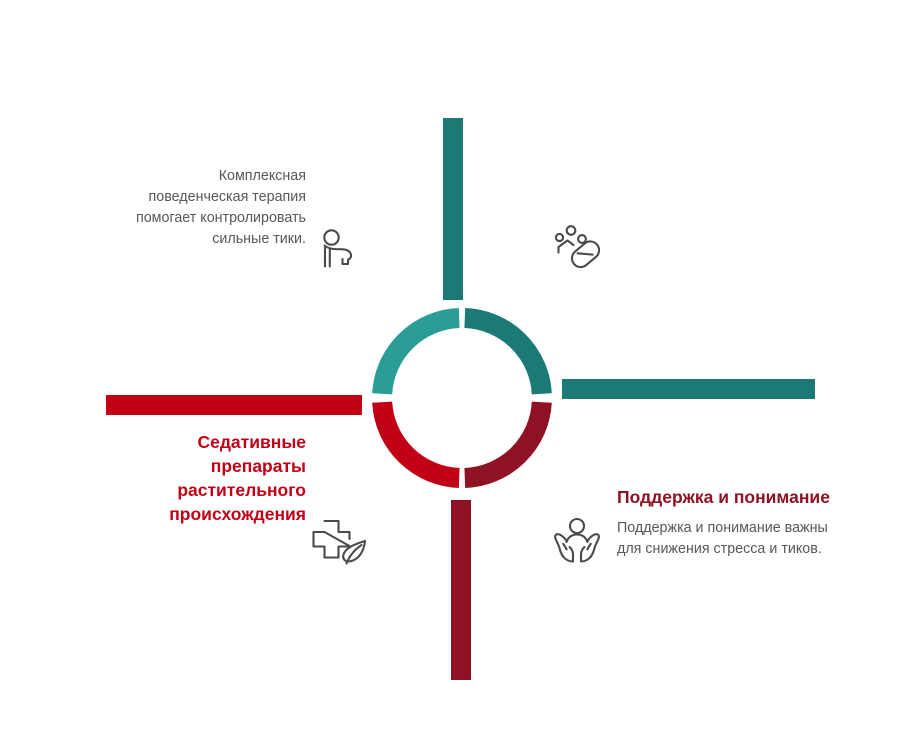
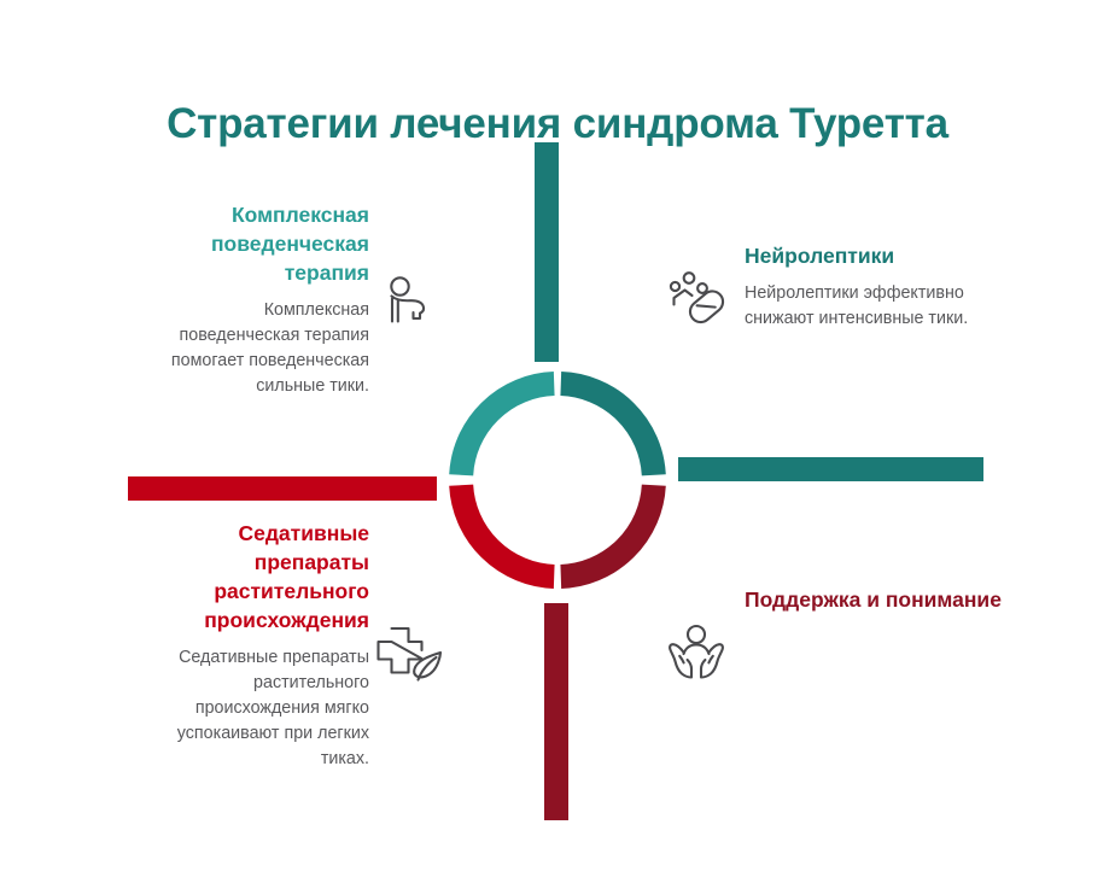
+ Стратегии лечения синдрома Туретта
+ Комплексная поведенческая терапия
- Комплексная поведенческая терапия помогает контролировать сильные тики.
+ Комплексная поведенческая терапия помогает поведенческая сильные тики.
+ Нейролептики
+ Нейролептики эффективно снижают интенсивные тики.
  Седативные препараты растительного происхождения
+ Седативные препараты растительного происхождения мягко успокаивают при легких тиках.
  Поддержка и понимание
- Поддержка и понимание важны для снижения стресса и тиков.
